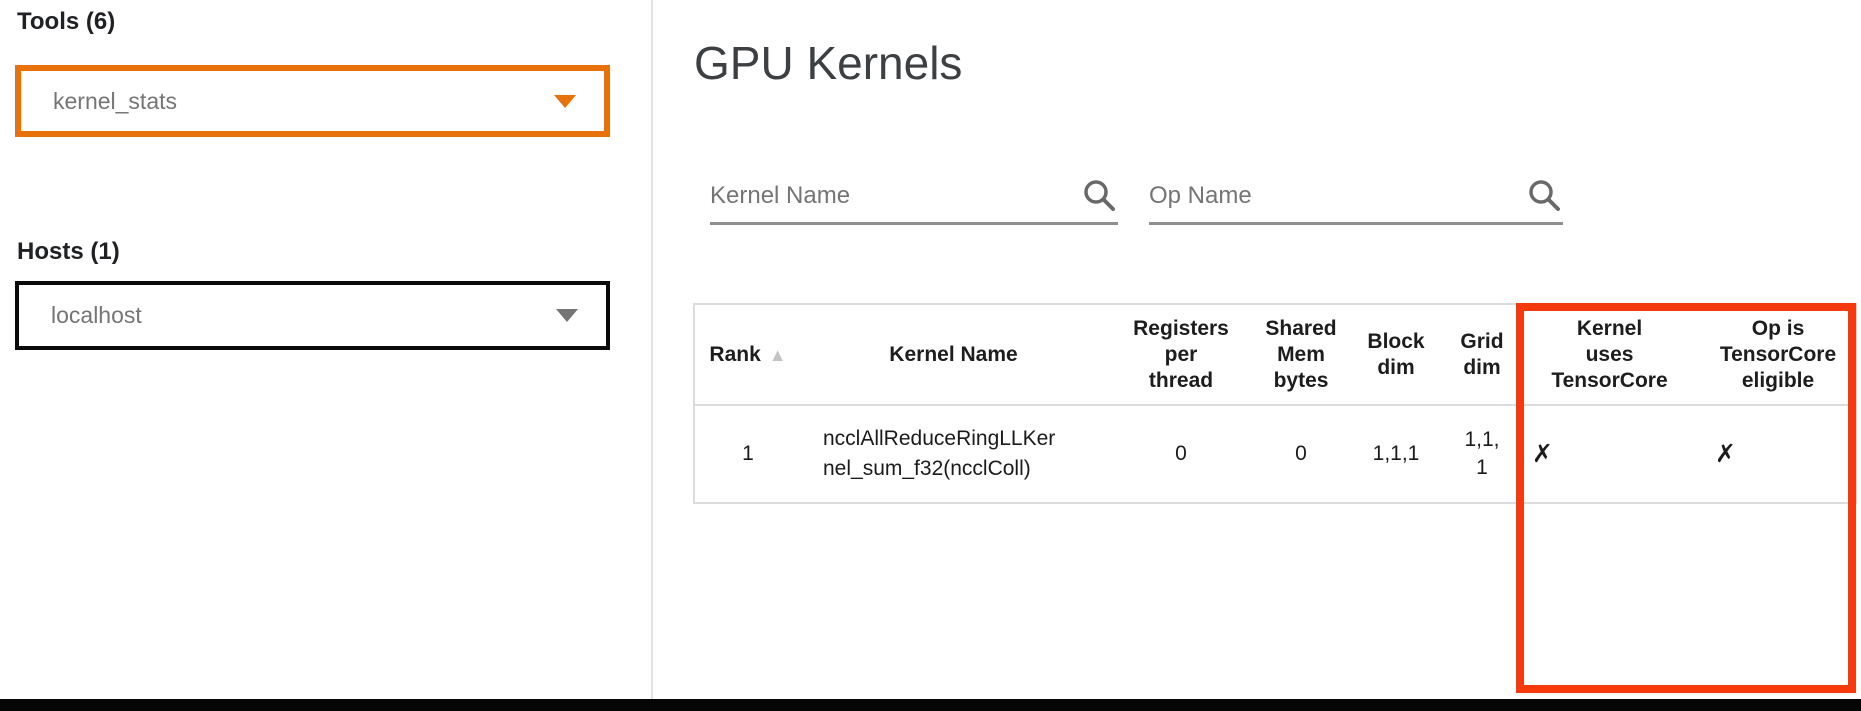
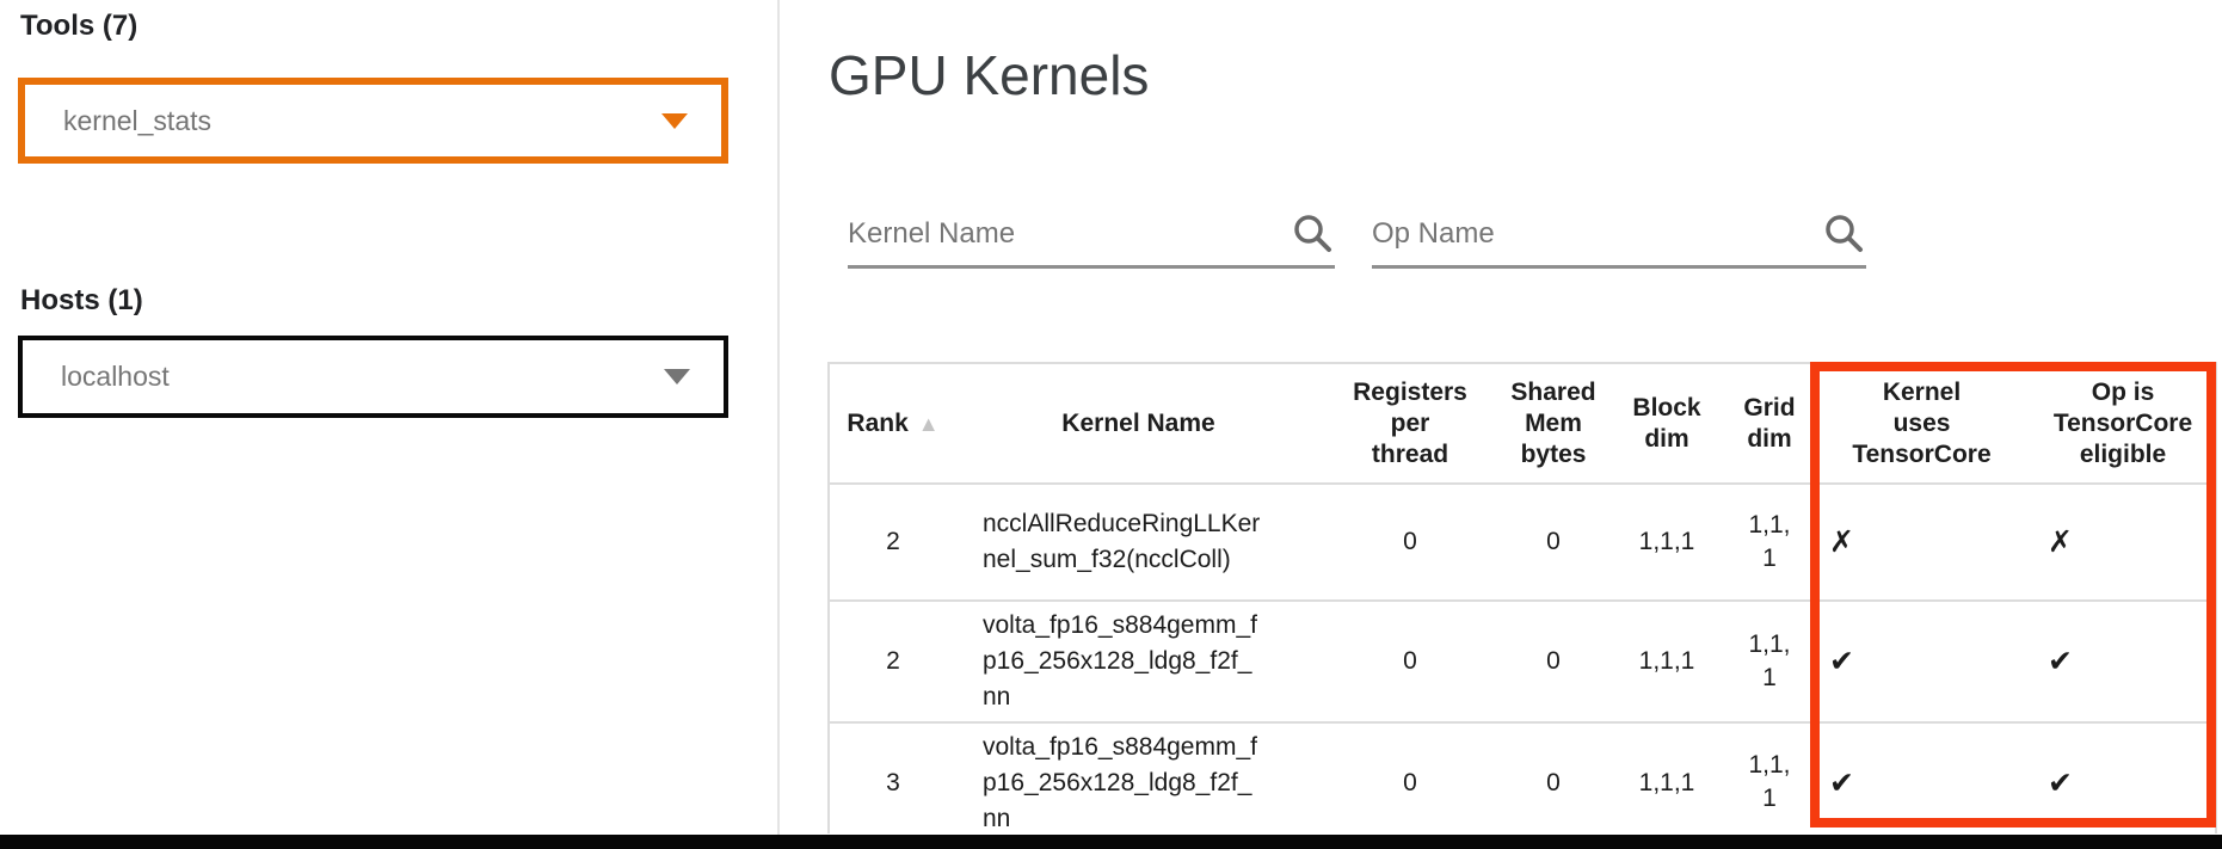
- Tools (6)
+ Tools (7)
  kernel_stats
  Hosts (1)
  localhost
  GPU Kernels
  Kernel Name
  Op Name
  Rank ▲	Kernel Name	Registers per thread	Shared Mem bytes	Block dim	Grid dim	Kernel uses TensorCore	Op is TensorCore eligible
- 1	ncclAllReduceRingLLKernel_sum_f32(ncclColl)	0	0	1,1,1	1,1,1	✗	✗
+ 2	ncclAllReduceRingLLKernel_sum_f32(ncclColl)	0	0	1,1,1	1,1,1	✗	✗
+ 2	volta_fp16_s884gemm_fp16_256x128_ldg8_f2f_nn	0	0	1,1,1	1,1,1	✔	✔
+ 3	volta_fp16_s884gemm_fp16_256x128_ldg8_f2f_nn	0	0	1,1,1	1,1,1	✔	✔
